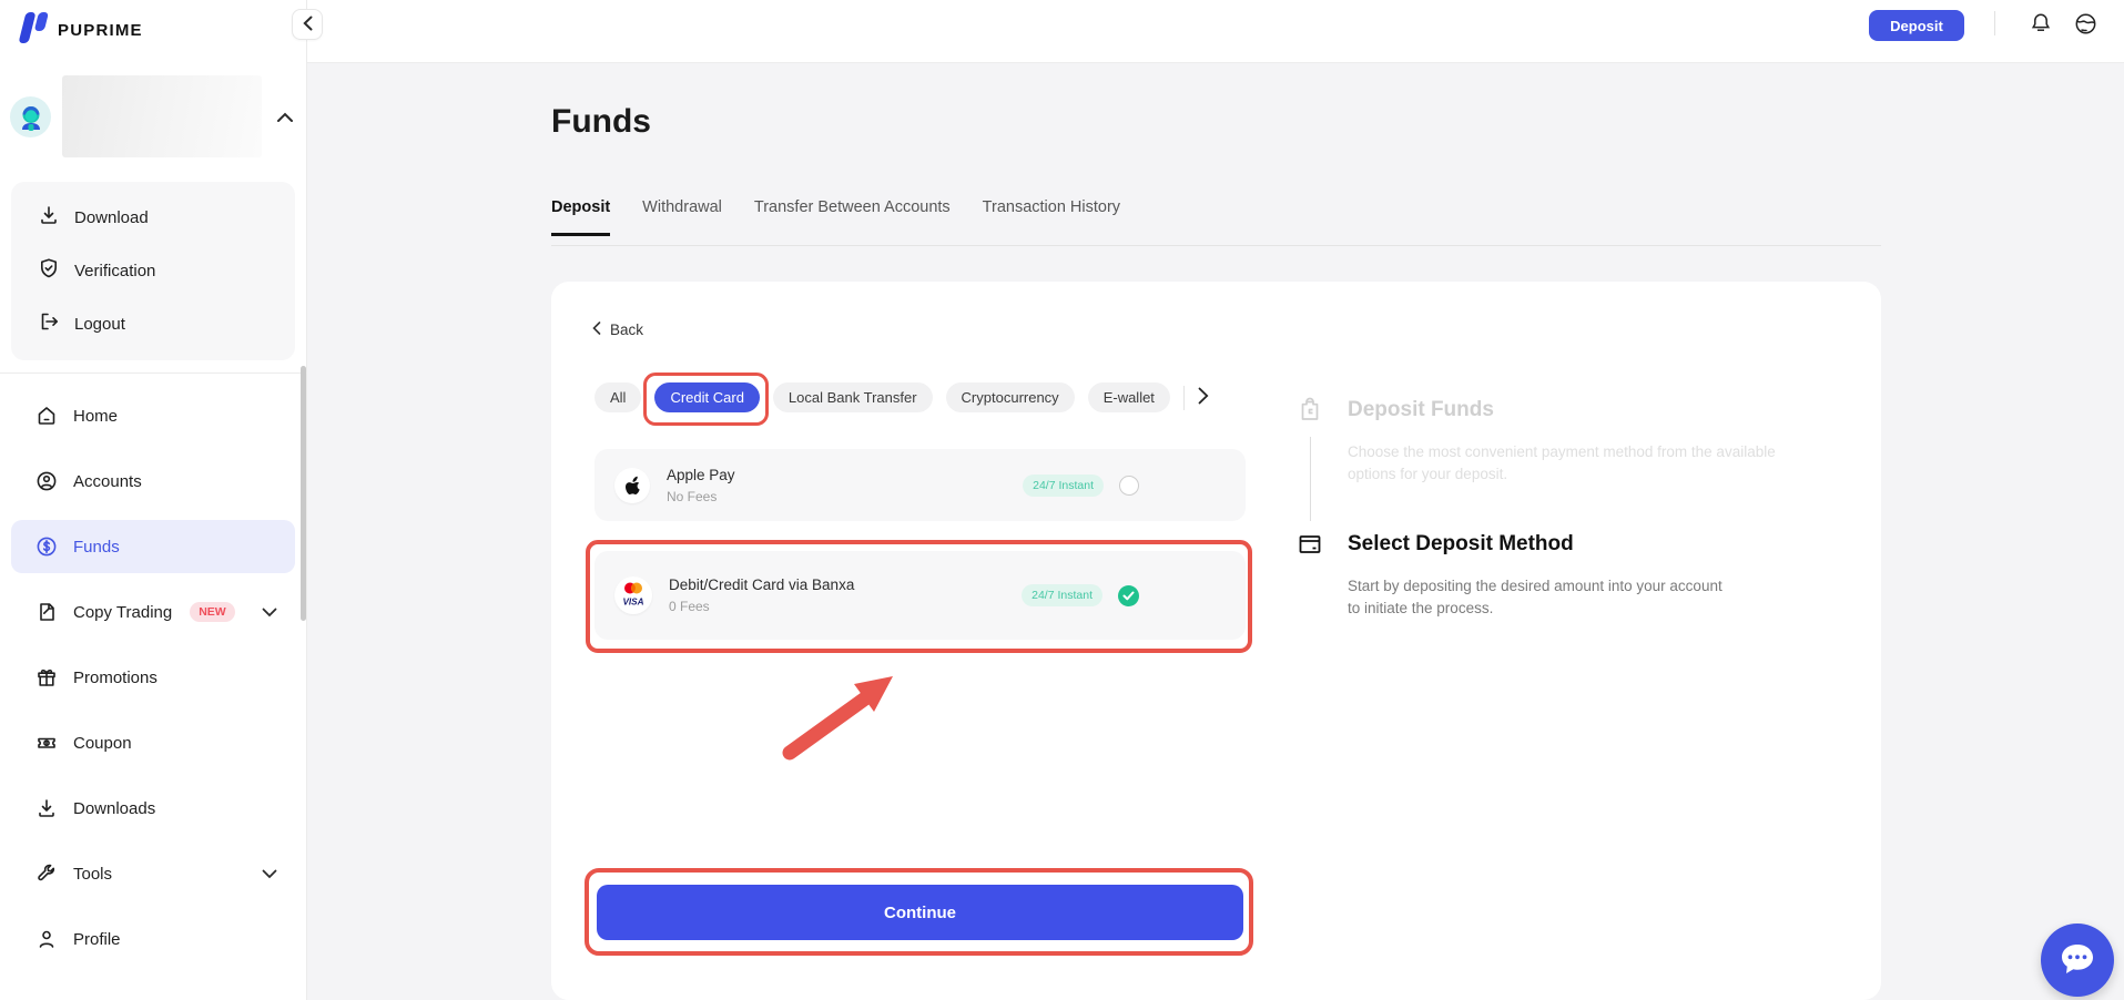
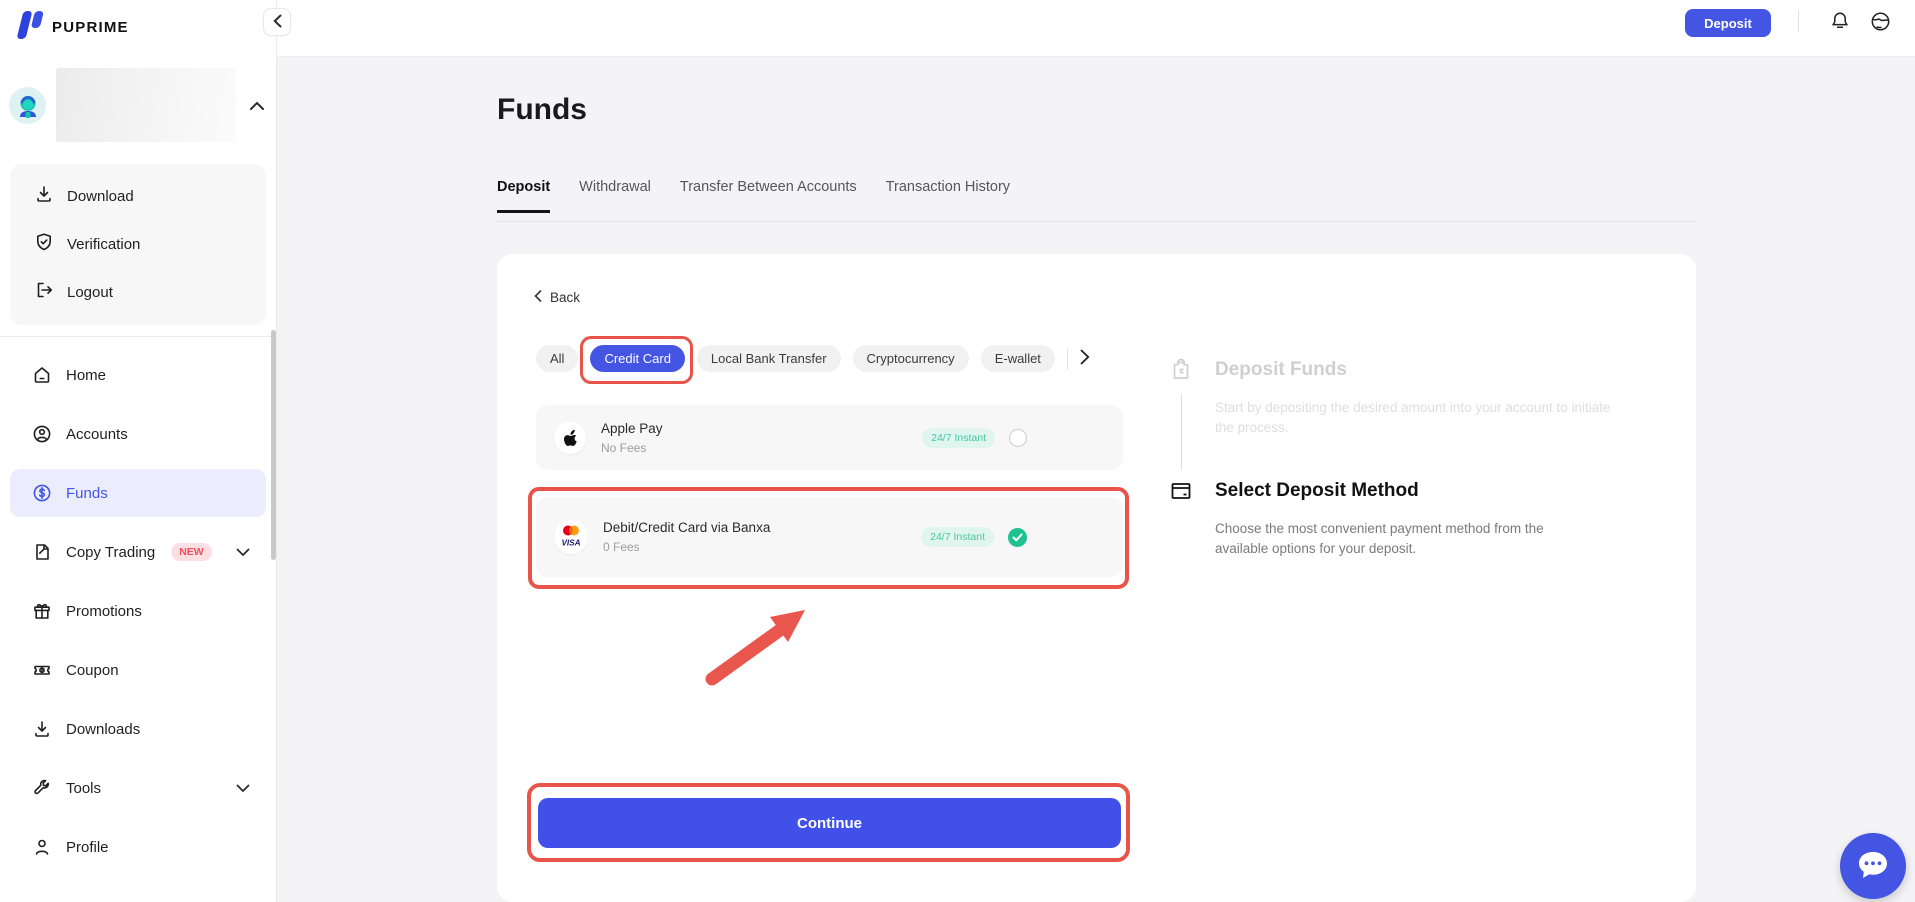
  Deposit
  PUPRIME
  Download
  Verification
  Logout
  Home
  Accounts
  Funds
  Copy Trading
  NEW
  Promotions
  Coupon
  Downloads
  Tools
  Profile
  Funds
  Deposit
  Withdrawal
  Transfer Between Accounts
  Transaction History
  Back
  All
  Credit Card
  Local Bank Transfer
  Cryptocurrency
  E-wallet
  Apple Pay
  No Fees
  24/7 Instant
  VISA
  Debit/Credit Card via Banxa
  0 Fees
  24/7 Instant
  Continue
  Deposit Funds
- Choose the most convenient payment method from the available options for your deposit.
+ Start by depositing the desired amount into your account to initiate the process.
  Select Deposit Method
- Start by depositing the desired amount into your account to initiate the process.
+ Choose the most convenient payment method from the available options for your deposit.
